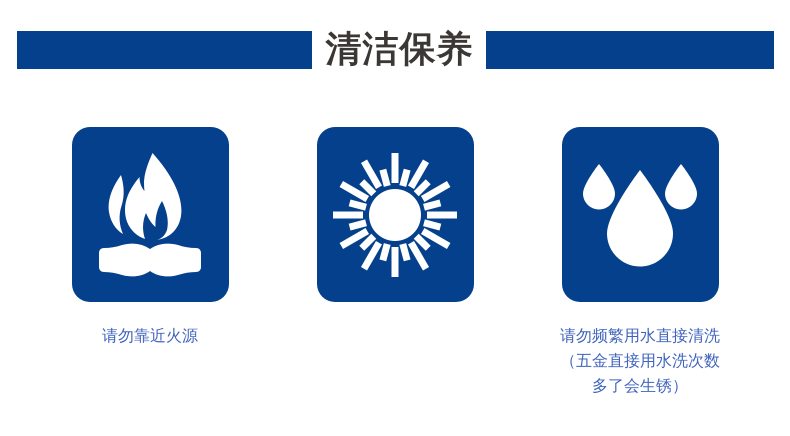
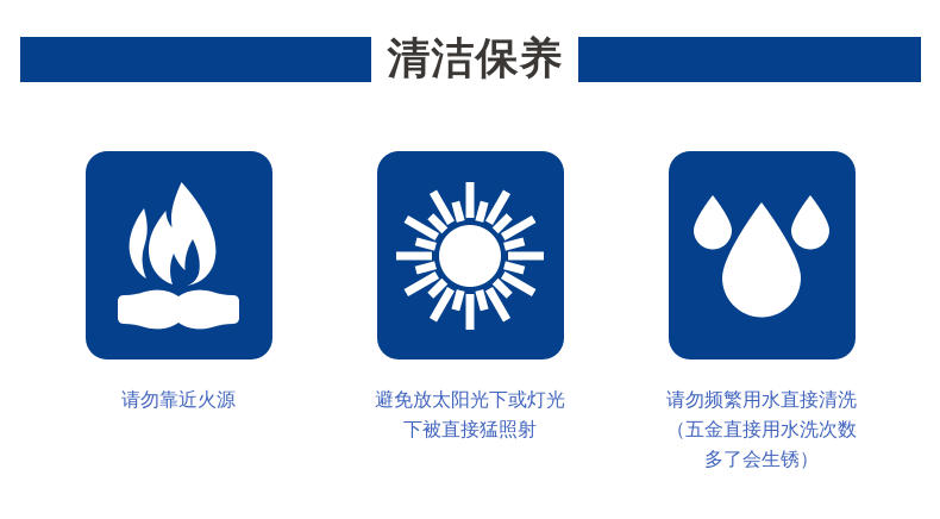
  清洁保养
  请勿靠近火源
+ 避免放太阳光下或灯光
+ 下被直接猛照射
  请勿频繁用水直接清洗
  （五金直接用水洗次数
  多了会生锈）
